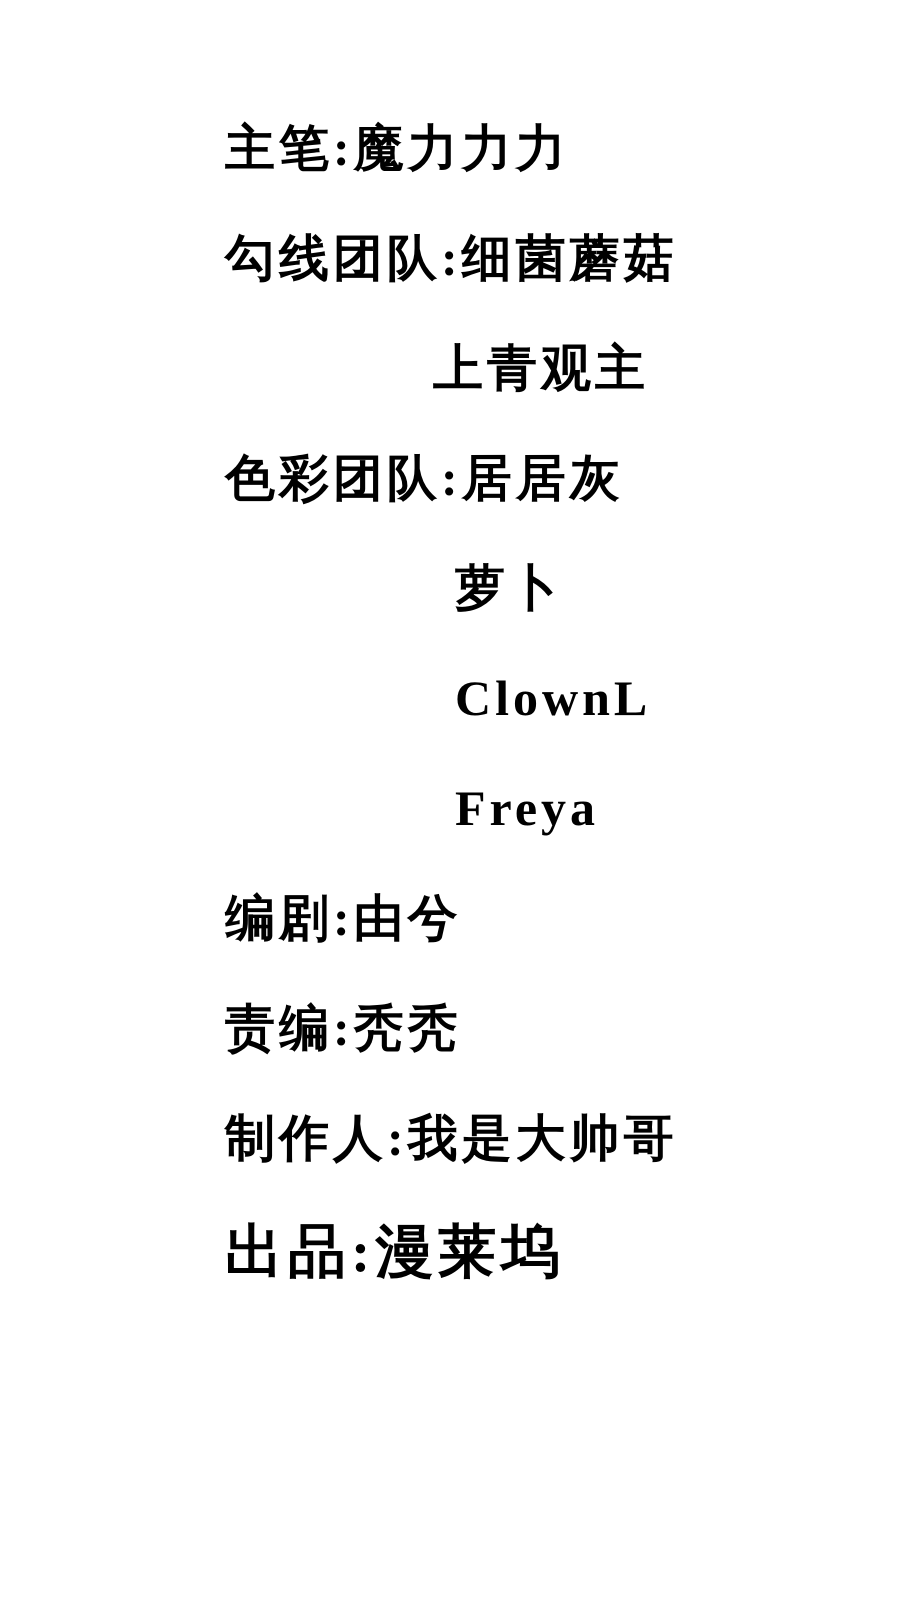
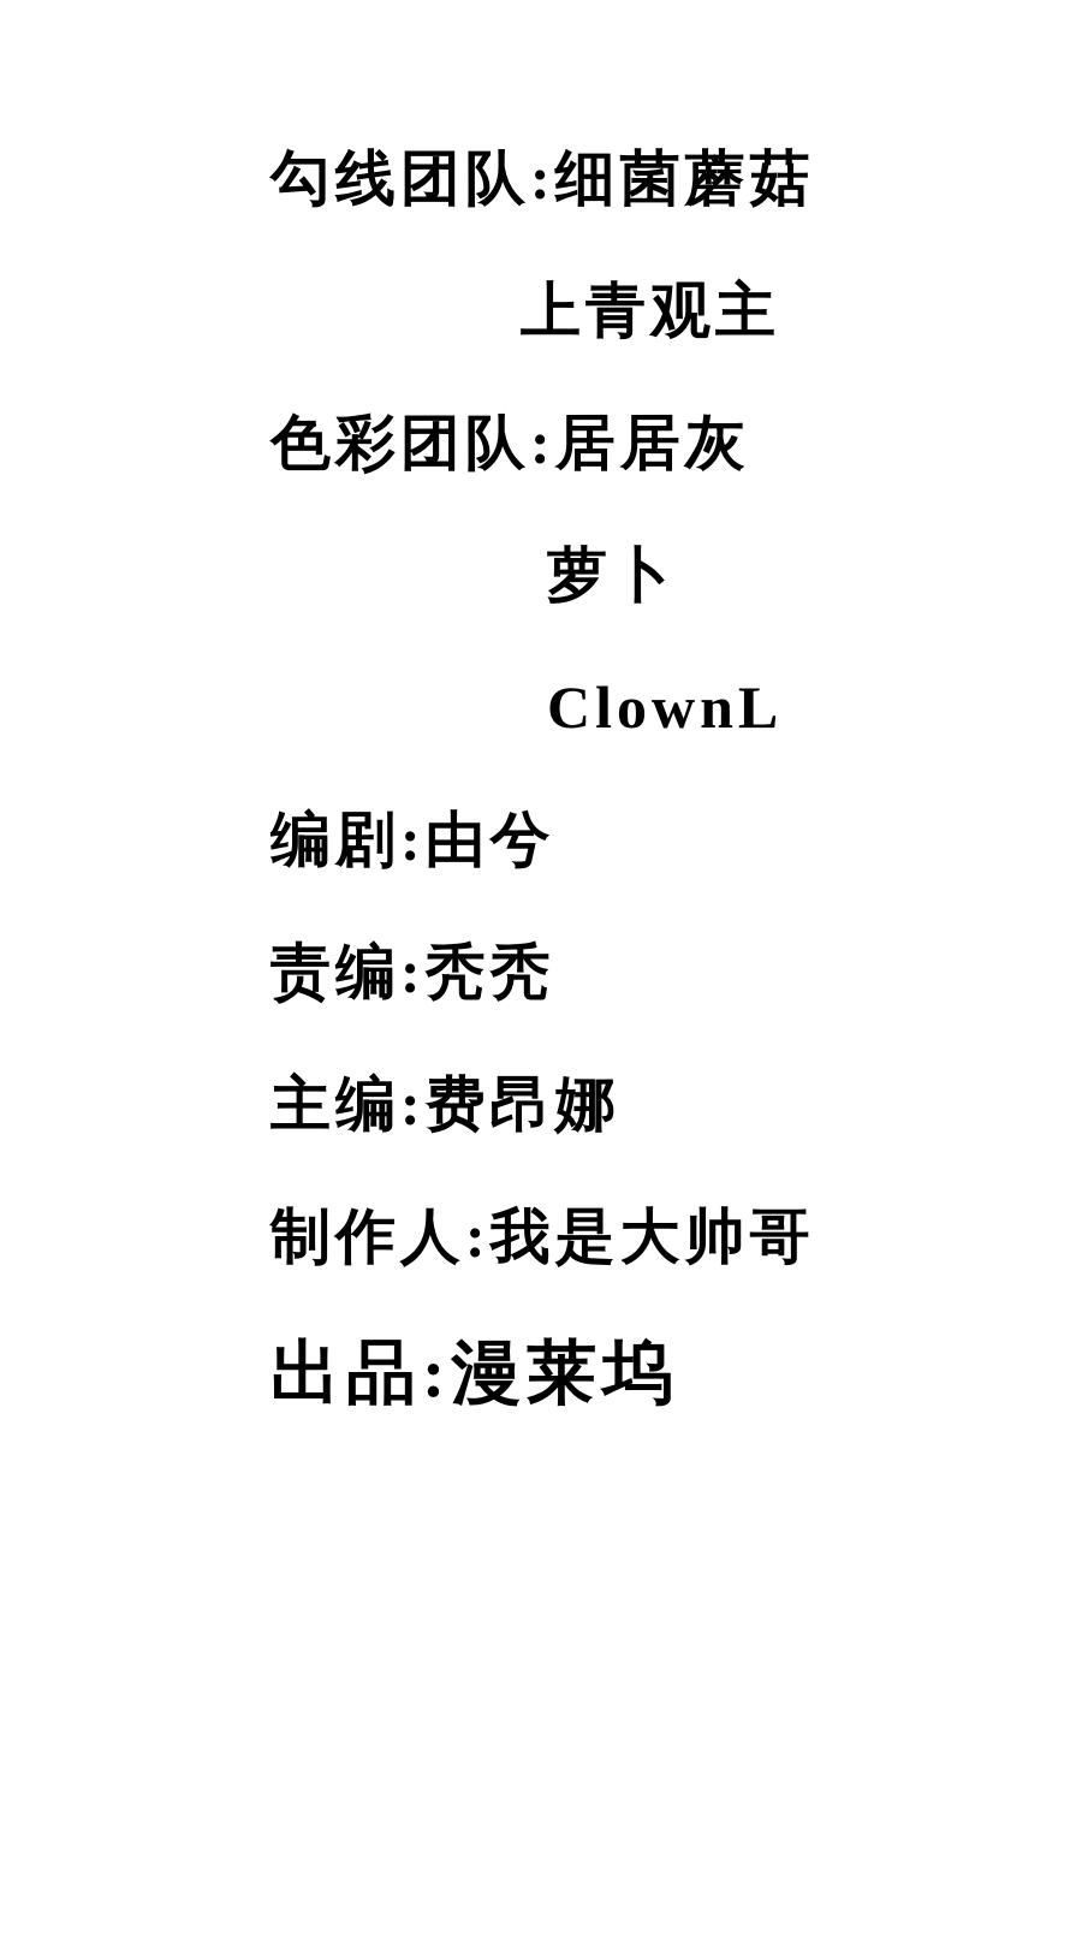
- 主笔:魔力力力
  勾线团队:细菌蘑菇
  上青观主
  色彩团队:居居灰
  萝卜
  ClownL
- Freya
  编剧:由兮
  责编:秃秃
+ 主编:费昂娜
  制作人:我是大帅哥
  出品:漫莱坞
